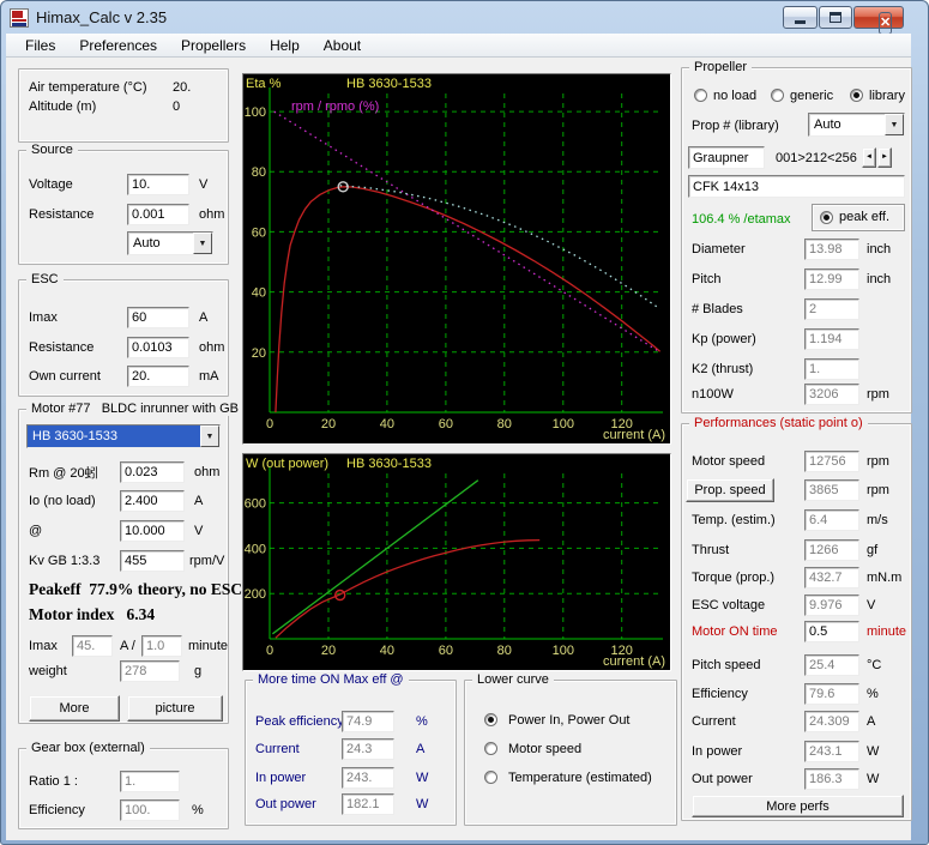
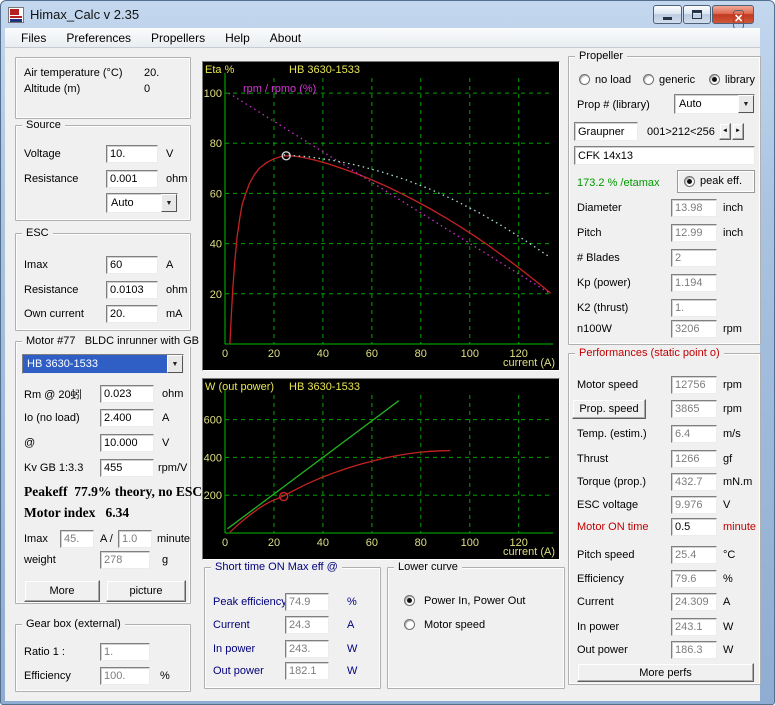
  Himax_Calc v 2.35
  ✕
  Files
  Preferences
  Propellers
  Help
  About
  Air temperature (°C)
  20.
  Altitude (m)
  0
  Source
  Voltage
  10.
  V
  Resistance
  0.001
  ohm
  Auto
  ESC
  Imax
  60
  A
  Resistance
  0.0103
  ohm
  Own current
  20.
  mA
  Motor #77 BLDC inrunner with GB
  HB 3630-1533
  Rm @ 20蚓
  0.023
  ohm
  Io (no load)
  2.400
  A
  @
  10.000
  V
  Kv GB 1:3.3
  455
  rpm/V
  Peakeff 77.9% theory, no ESC
  Motor index 6.34
  Imax
  45.
  A /
  1.0
  minute
  weight
  278
  g
  More
  picture
  Gear box (external)
  Ratio 1 :
  1.
  Efficiency
  100.
  %
  20
  40
  60
  80
  100
  0
  20
  40
  60
  80
  100
  120
  Eta %
  HB 3630-1533
  rpm / rpmo (%)
  current (A)
  200
  400
  600
  0
  20
  40
  60
  80
  100
  120
  W (out power)
  HB 3630-1533
  current (A)
- More time ON Max eff @
+ Short time ON Max eff @
  Peak efficienc
  74.9
  %
  Current
  24.3
  A
  In power
  243.
  W
  Out power
  182.1
  W
  Lower curve
  Power In, Power Out
  Motor speed
- Temperature (estimated)
  Propeller
  no load
  generic
  library
  Prop # (library)
  Auto
  Graupner
  001>212<256
  CFK 14x13
- 106.4 % /etamax
+ 173.2 % /etamax
  peak eff.
  Diameter
  13.98
  inch
  Pitch
  12.99
  inch
  # Blades
  2
  Kp (power)
  1.194
  K2 (thrust)
  1.
  n100W
  3206
  rpm
  Performances (static point o)
  Motor speed
  12756
  rpm
  Prop. speed
  3865
  rpm
  Temp. (estim.)
  6.4
  m/s
  Thrust
  1266
  gf
  Torque (prop.)
  432.7
  mN.m
  ESC voltage
  9.976
  V
  Motor ON time
  0.5
  minute
  Pitch speed
  25.4
  °C
  Efficiency
  79.6
  %
  Current
  24.309
  A
  In power
  243.1
  W
  Out power
  186.3
  W
  More perfs
